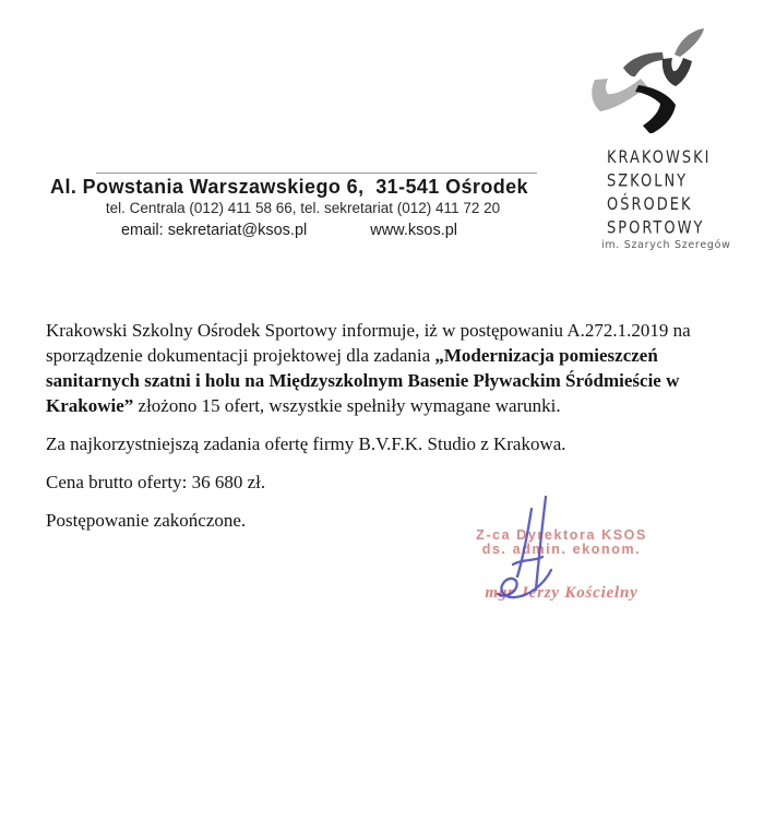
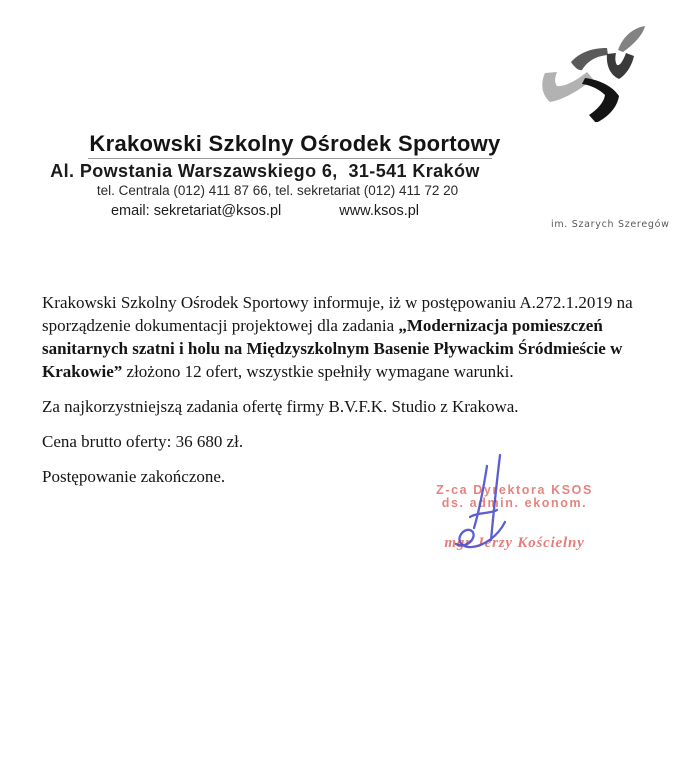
+ Krakowski Szkolny Ośrodek Sportowy
- Al. Powstania Warszawskiego 6, 31-541 Ośrodek
+ Al. Powstania Warszawskiego 6, 31-541 Kraków
- tel. Centrala (012) 411 58 66, tel. sekretariat (012) 411 72 20
+ tel. Centrala (012) 411 87 66, tel. sekretariat (012) 411 72 20
  email: sekretariat@ksos.pl
  www.ksos.pl
- KRAKOWSKI
- SZKOLNY
- OŚRODEK
- SPORTOWY
  im. Szarych Szeregów
- Krakowski Szkolny Ośrodek Sportowy informuje, iż w postępowaniu A.272.1.2019 na sporządzenie dokumentacji projektowej dla zadania „Modernizacja pomieszczeń sanitarnych szatni i holu na Międzyszkolnym Basenie Pływackim Śródmieście w Krakowie” złożono 15 ofert, wszystkie spełniły wymagane warunki.
+ Krakowski Szkolny Ośrodek Sportowy informuje, iż w postępowaniu A.272.1.2019 na sporządzenie dokumentacji projektowej dla zadania „Modernizacja pomieszczeń sanitarnych szatni i holu na Międzyszkolnym Basenie Pływackim Śródmieście w Krakowie” złożono 12 ofert, wszystkie spełniły wymagane warunki.
  Za najkorzystniejszą zadania ofertę firmy B.V.F.K. Studio z Krakowa.
  Cena brutto oferty: 36 680 zł.
  Postępowanie zakończone.
  Z-ca Dyektora KSOS
  ds. adin. ekonom.
  m Jerzy Kościelny
